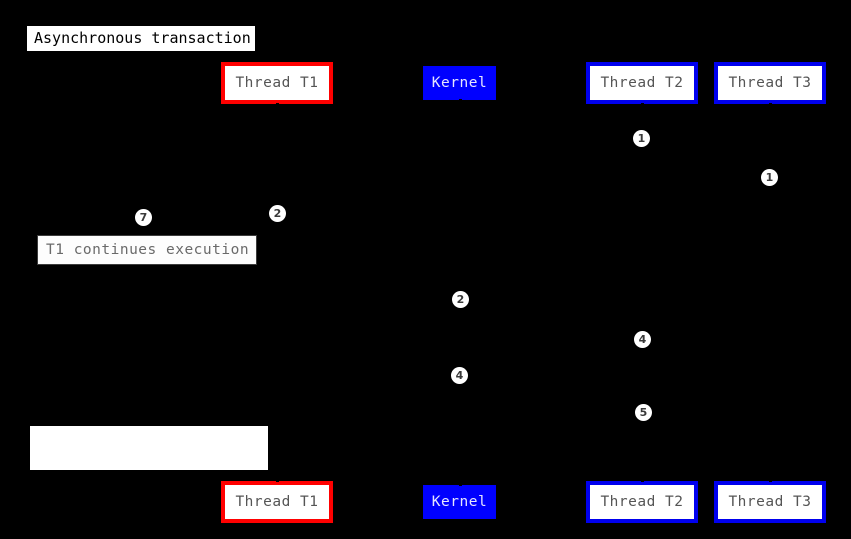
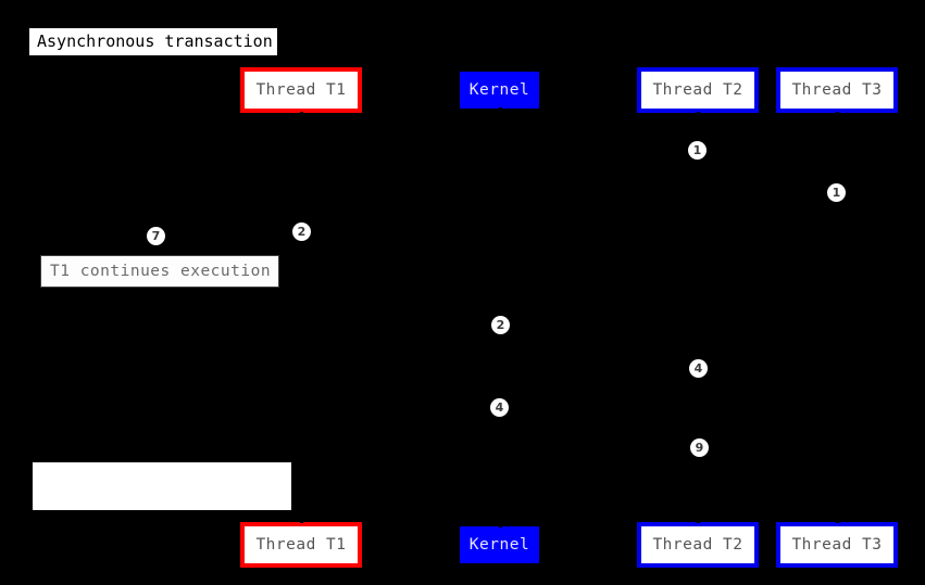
  Asynchronous transaction
  Thread T1
  Kernel
  Thread T2
  Thread T3
  Thread T1
  Kernel
  Thread T2
  Thread T3
  T1 continues execution
  1
  1
  7
  2
  2
  4
  4
- 5
+ 9
